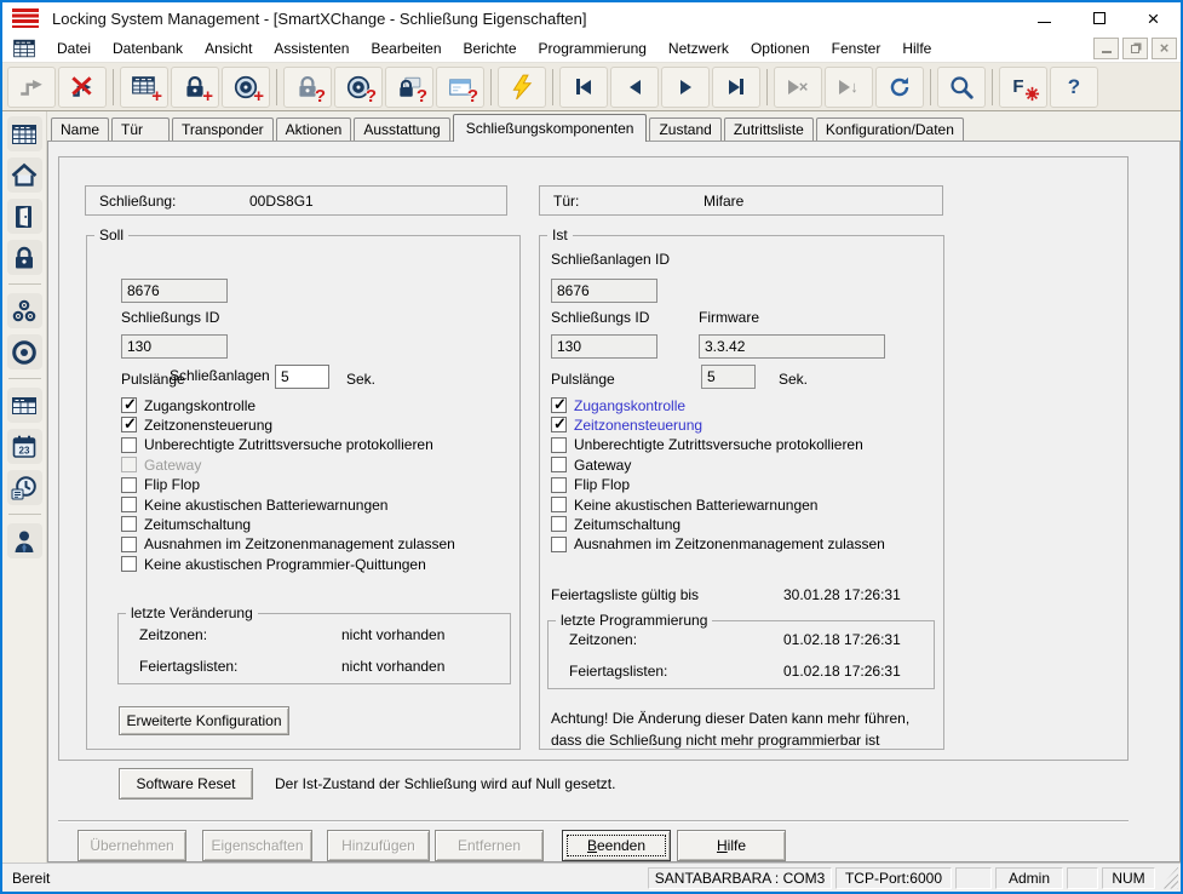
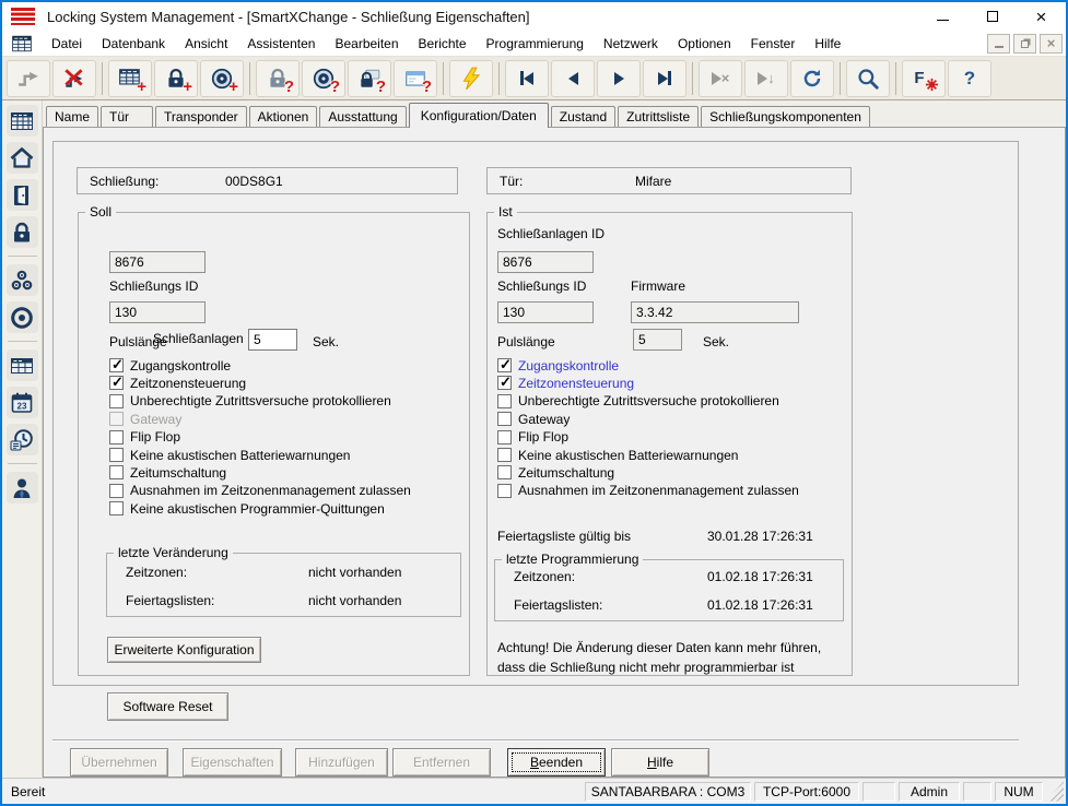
  Locking System Management - [SmartXChange - Schließung Eigenschaften]
  ×
  Datei
  Datenbank
  Ansicht
  Assistenten
  Bearbeiten
  Berichte
  Programmierung
  Netzwerk
  Optionen
  Fenster
  Hilfe
  ×
  +
  +
  +
  ?
  ?
  ?
  ?
  ×
  ↓
  F
  ?
  23
  Name
  Tür
  Transponder
  Aktionen
  Ausstattung
- Schließungskomponenten
+ Konfiguration/Daten
  Zustand
  Zutrittsliste
- Konfiguration/Daten
+ Schließungskomponenten
  Schließung:
  00DS8G1
  Tür:
  Mifare
  Soll
  Schließanlagen
  8676
  Schließungs ID
  130
  Pulslänge
  5
  Sek.
  Ist
  Schließanlagen ID
  8676
  Schließungs ID
  Firmware
  130
  3.3.42
  Pulslänge
  5
  Sek.
  Feiertagsliste gültig bis
  30.01.28 17:26:31
  letzte Veränderung
  Zeitzonen:
  nicht vorhanden
  Feiertagslisten:
  nicht vorhanden
  letzte Programmierung
  Zeitzonen:
  01.02.18 17:26:31
  Feiertagslisten:
  01.02.18 17:26:31
  Erweiterte Konfiguration
  Achtung! Die Änderung dieser Daten kann mehr führen,
  dass die Schließung nicht mehr programmierbar ist
  Software Reset
- Der Ist-Zustand der Schließung wird auf Null gesetzt.
  Übernehmen
  Eigenschaften
  Hinzufügen
  Entfernen
  Beenden
  Hilfe
  Zugangskontrolle
  Zeitzonensteuerung
  Unberechtigte Zutrittsversuche protokollieren
  Gateway
  Flip Flop
  Keine akustischen Batteriewarnungen
  Zeitumschaltung
  Ausnahmen im Zeitzonenmanagement zulassen
  Keine akustischen Programmier-Quittungen
  Zugangskontrolle
  Zeitzonensteuerung
  Unberechtigte Zutrittsversuche protokollieren
  Gateway
  Flip Flop
  Keine akustischen Batteriewarnungen
  Zeitumschaltung
  Ausnahmen im Zeitzonenmanagement zulassen
  Bereit
  SANTABARBARA : COM3
  TCP-Port:6000
  Admin
  NUM
